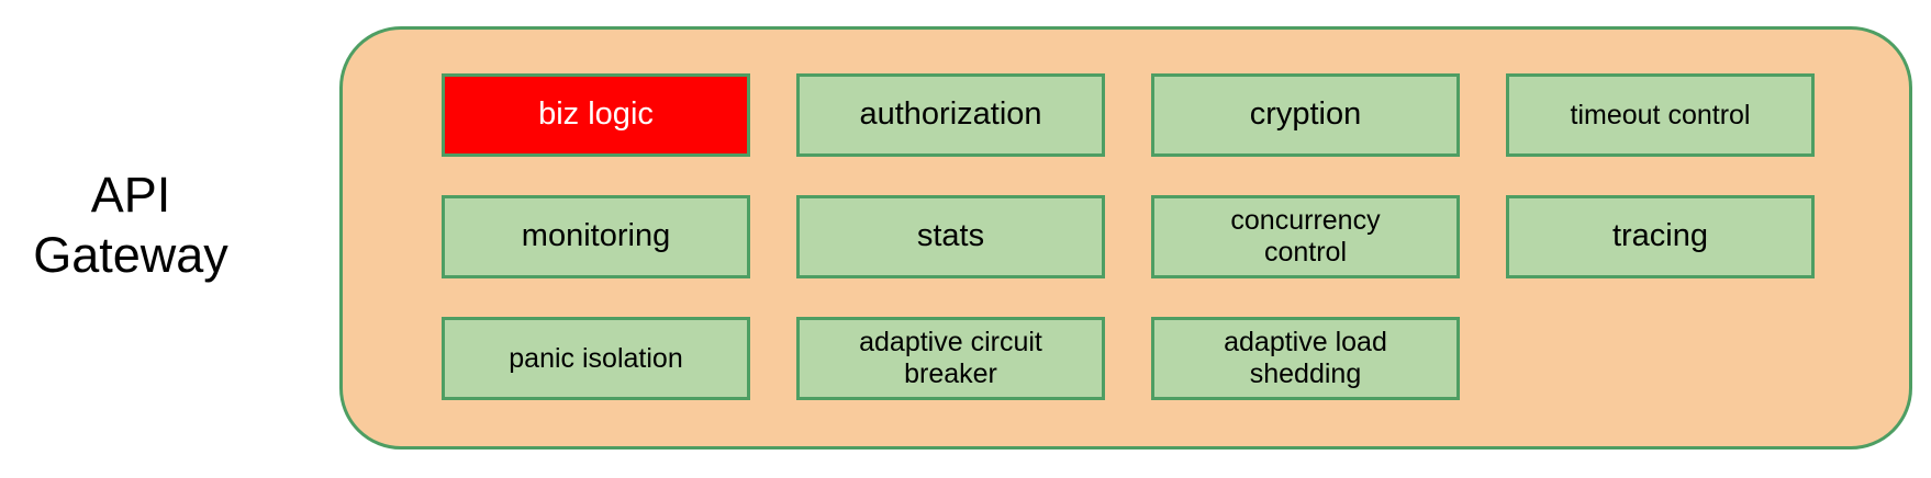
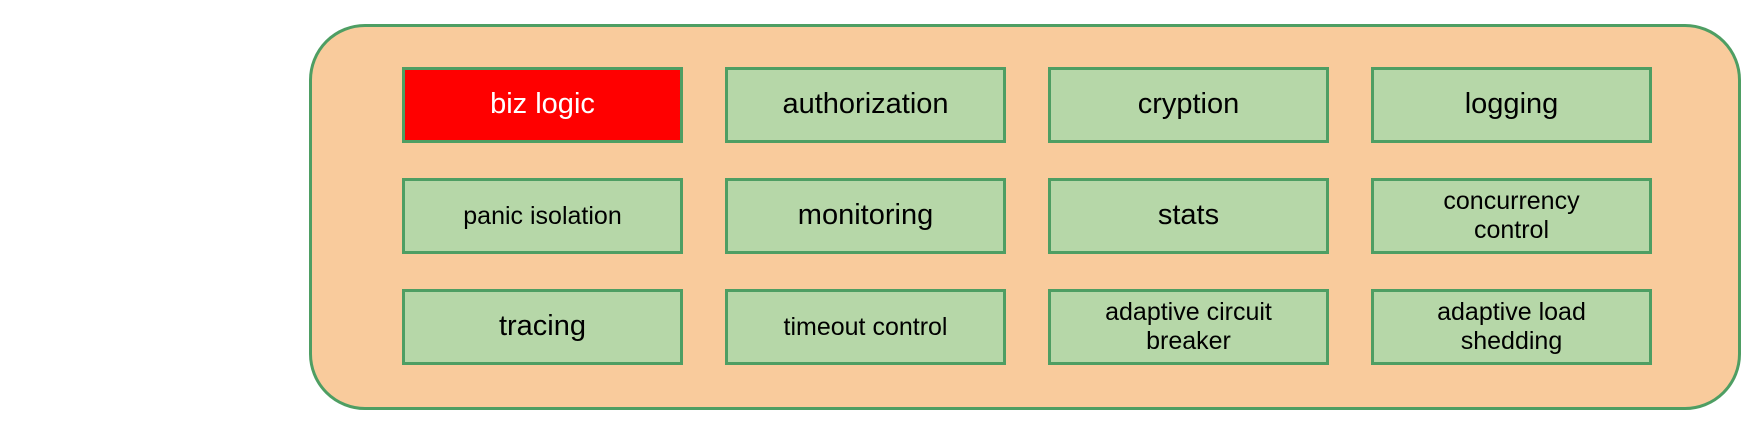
- API
- Gateway
  biz logic
  authorization
  cryption
+ logging
- timeout control
+ panic isolation
  monitoring
  stats
  concurrency control
  tracing
- panic isolation
+ timeout control
  adaptive circuit breaker
  adaptive load shedding
